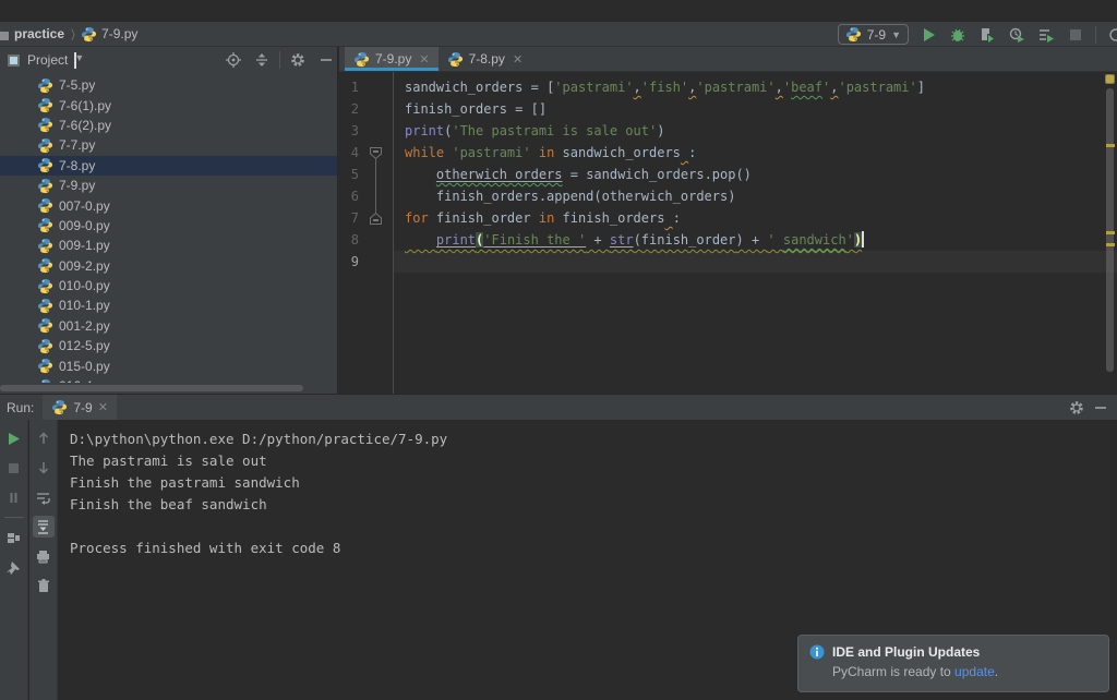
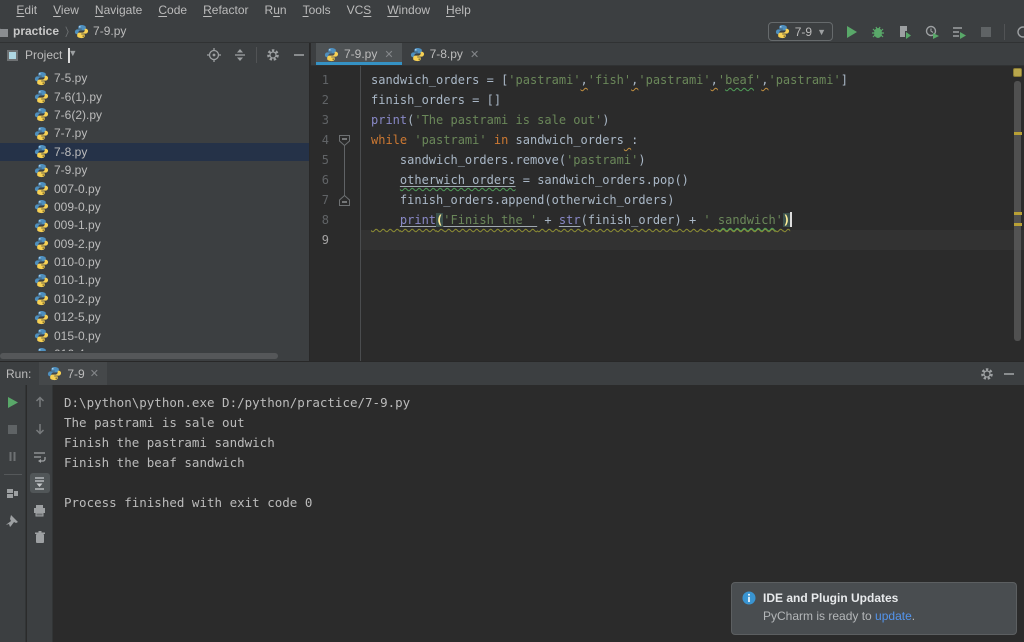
+ Edit
+ View
+ Navigate
+ Code
+ Refactor
+ Run
+ Tools
+ VCS
+ Window
+ Help
  practice
  〉
  7-9.py
  7-9
  ▼
  Project
  ▼
  7-5.py
  7-6(1).py
  7-6(2).py
  7-7.py
  7-8.py
  7-9.py
  007-0.py
  009-0.py
  009-1.py
  009-2.py
  010-0.py
  010-1.py
- 001-2.py
+ 010-2.py
  012-5.py
  015-0.py
  7-9.py
  ✕
  7-8.py
  ✕
  1
  2
  3
  4
  5
  6
  7
  8
  9
  sandwich_orders = ['pastrami','fish','pastrami','beaf','pastrami']
  finish_orders = []
  print('The pastrami is sale out')
  while 'pastrami' in sandwich_orders :
+ sandwich_orders.remove('pastrami')
  otherwich_orders = sandwich_orders.pop()
  finish_orders.append(otherwich_orders)
- for finish_order in finish_orders :
  print('Finish the ' + str(finish_order) + ' sandwich')
  Run:
  7-9
  ✕
  D:\python\python.exe D:/python/practice/7-9.py
  The pastrami is sale out
  Finish the pastrami sandwich
  Finish the beaf sandwich
- Process finished with exit code 8
+ Process finished with exit code 0
  IDE and Plugin Updates
  PyCharm is ready to update.
